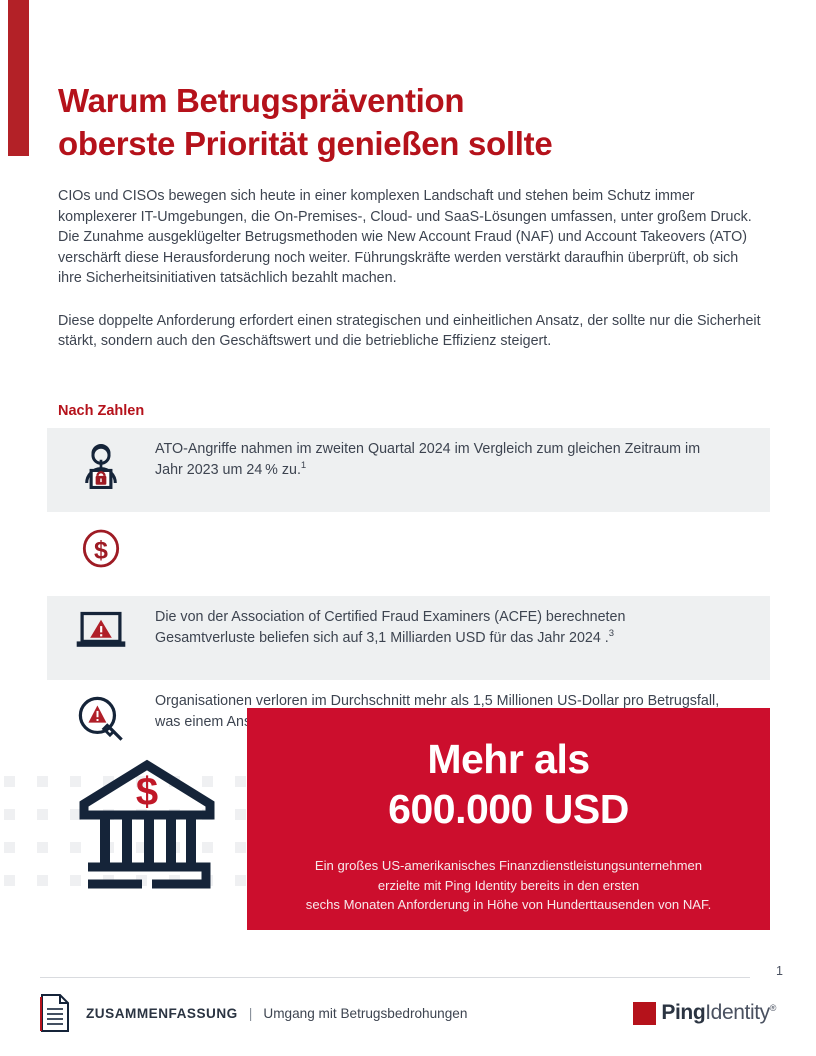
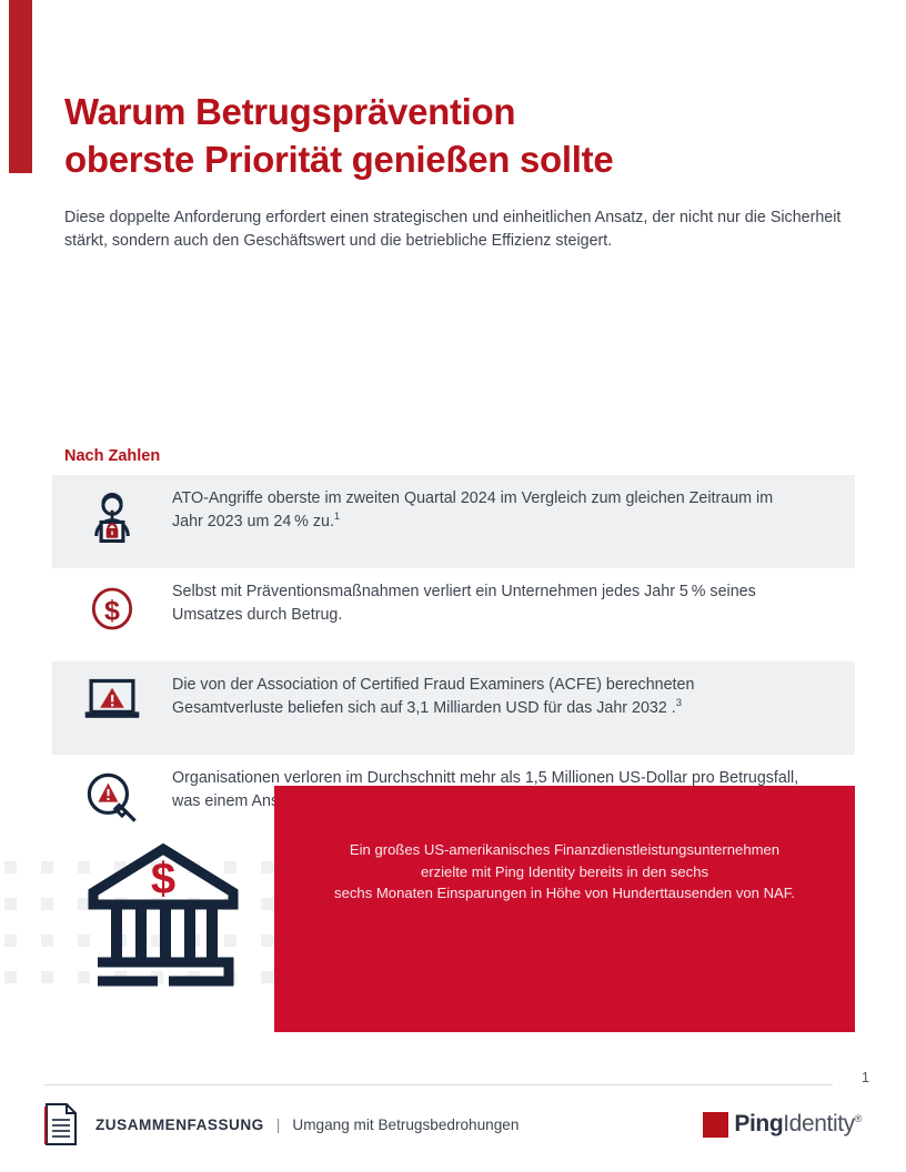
  Warum Betrugsprävention
  oberste Priorität genießen sollte
- CIOs und CISOs bewegen sich heute in einer komplexen Landschaft und stehen beim Schutz immer komplexerer IT-Umgebungen, die On-Premises-, Cloud- und SaaS-Lösungen umfassen, unter großem Druck. Die Zunahme ausgeklügelter Betrugsmethoden wie New Account Fraud (NAF) und Account Takeovers (ATO) verschärft diese Herausforderung noch weiter. Führungskräfte werden verstärkt daraufhin überprüft, ob sich ihre Sicherheitsinitiativen tatsächlich bezahlt machen.
- Diese doppelte Anforderung erfordert einen strategischen und einheitlichen Ansatz, der sollte nur die Sicherheit stärkt, sondern auch den Geschäftswert und die betriebliche Effizienz steigert.
+ Diese doppelte Anforderung erfordert einen strategischen und einheitlichen Ansatz, der nicht nur die Sicherheit stärkt, sondern auch den Geschäftswert und die betriebliche Effizienz steigert.
  Nach Zahlen
- ATO-Angriffe nahmen im zweiten Quartal 2024 im Vergleich zum gleichen Zeitraum im Jahr 2023 um 24 % zu.1
+ ATO-Angriffe oberste im zweiten Quartal 2024 im Vergleich zum gleichen Zeitraum im Jahr 2023 um 24 % zu.1
  $
+ Selbst mit Präventionsmaßnahmen verliert ein Unternehmen jedes Jahr 5 % seines Umsatzes durch Betrug.
- Die von der Association of Certified Fraud Examiners (ACFE) berechneten Gesamtverluste beliefen sich auf 3,1 Milliarden USD für das Jahr 2024 .3
+ Die von der Association of Certified Fraud Examiners (ACFE) berechneten Gesamtverluste beliefen sich auf 3,1 Milliarden USD für das Jahr 2032 .3
  $
- Mehr als
- 600.000 USD
  Ein großes US-amerikanisches Finanzdienstleistungsunternehmen
- erzielte mit Ping Identity bereits in den ersten
+ erzielte mit Ping Identity bereits in den sechs
- sechs Monaten Anforderung in Höhe von Hunderttausenden von NAF.
+ sechs Monaten Einsparungen in Höhe von Hunderttausenden von NAF.
  1
  ZUSAMMENFASSUNG
  |
  Umgang mit Betrugsbedrohungen
  PingIdentity®
